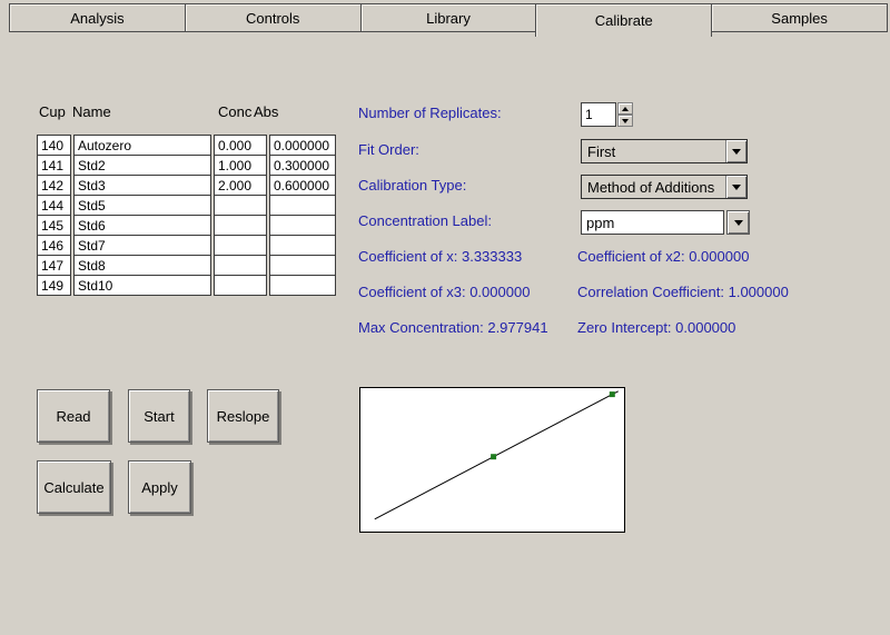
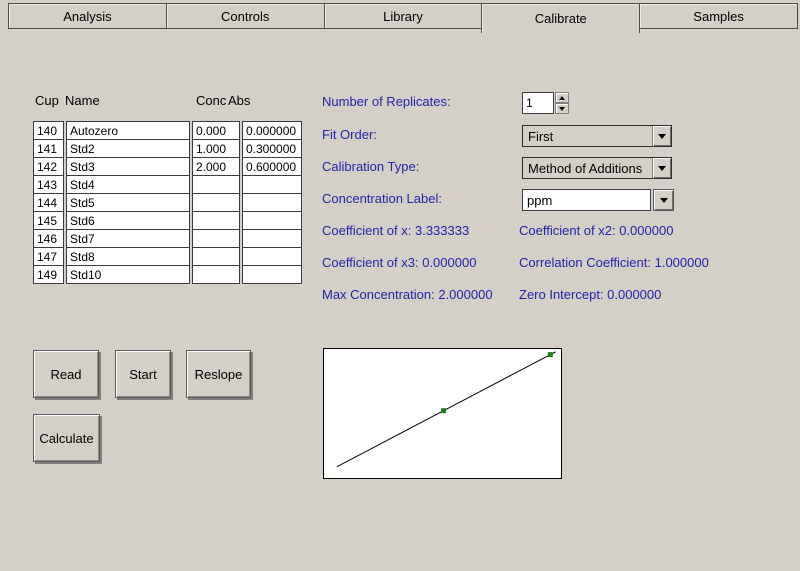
  Analysis
  Controls
  Library
  Calibrate
  Samples
  Cup
  Name
  Conc
  Abs
  140
  Autozero
  0.000
  0.000000
  141
  Std2
  1.000
  0.300000
  142
  Std3
  2.000
  0.600000
+ 143
+ Std4
  144
  Std5
  145
  Std6
  146
  Std7
  147
  Std8
  149
  Std10
  Read
  Start
  Reslope
  Calculate
- Apply
  Number of Replicates:
  Fit Order:
  Calibration Type:
  Concentration Label:
  Coefficient of x: 3.333333
  Coefficient of x2: 0.000000
  Coefficient of x3: 0.000000
  Correlation Coefficient: 1.000000
- Max Concentration: 2.977941
+ Max Concentration: 2.000000
  Zero Intercept: 0.000000
  1
  First
  Method of Additions
  ppm
